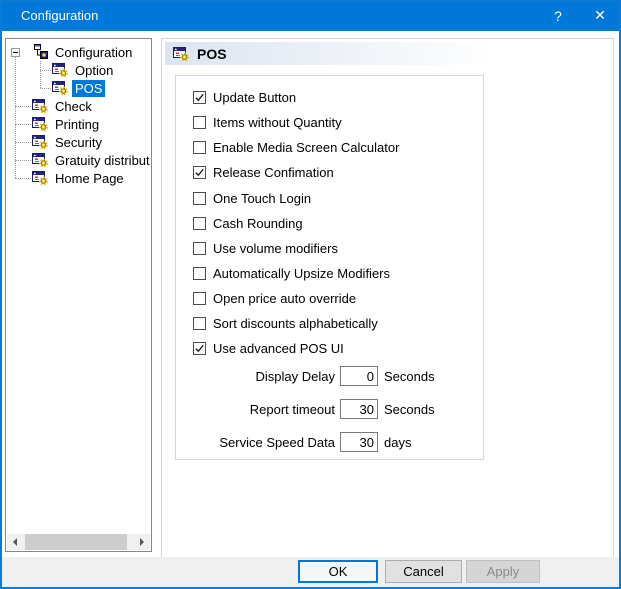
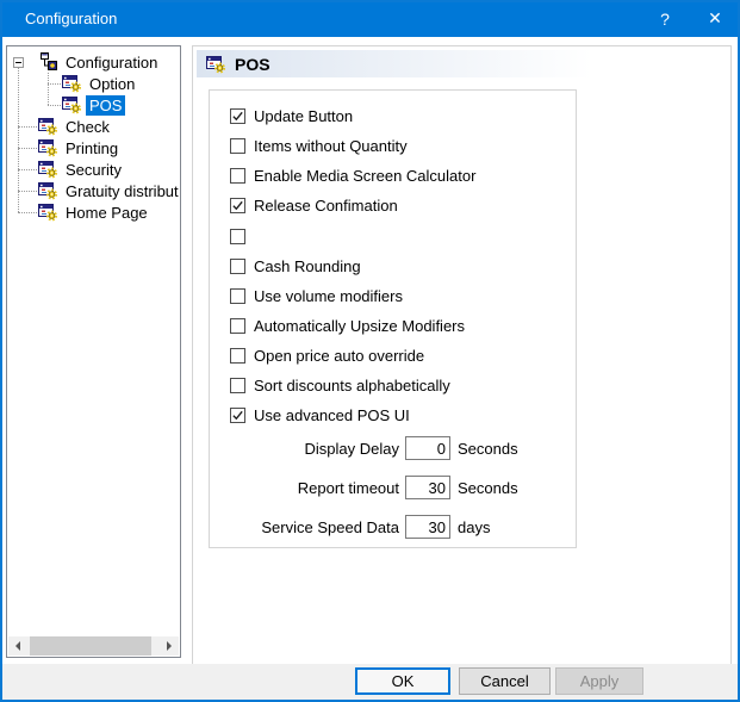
  Configuration
  ?
  ✕
  Configuration
  Option
  POS
  Check
  Printing
  Security
  Gratuity distribut
  Home Page
  POS
  Update Button
  Items without Quantity
  Enable Media Screen Calculator
  Release Confimation
- One Touch Login
  Cash Rounding
  Use volume modifiers
  Automatically Upsize Modifiers
  Open price auto override
  Sort discounts alphabetically
  Use advanced POS UI
  Display Delay
  0
  Seconds
  Report timeout
  30
  Seconds
  Service Speed Data
  30
  days
  OK
  Cancel
  Apply
